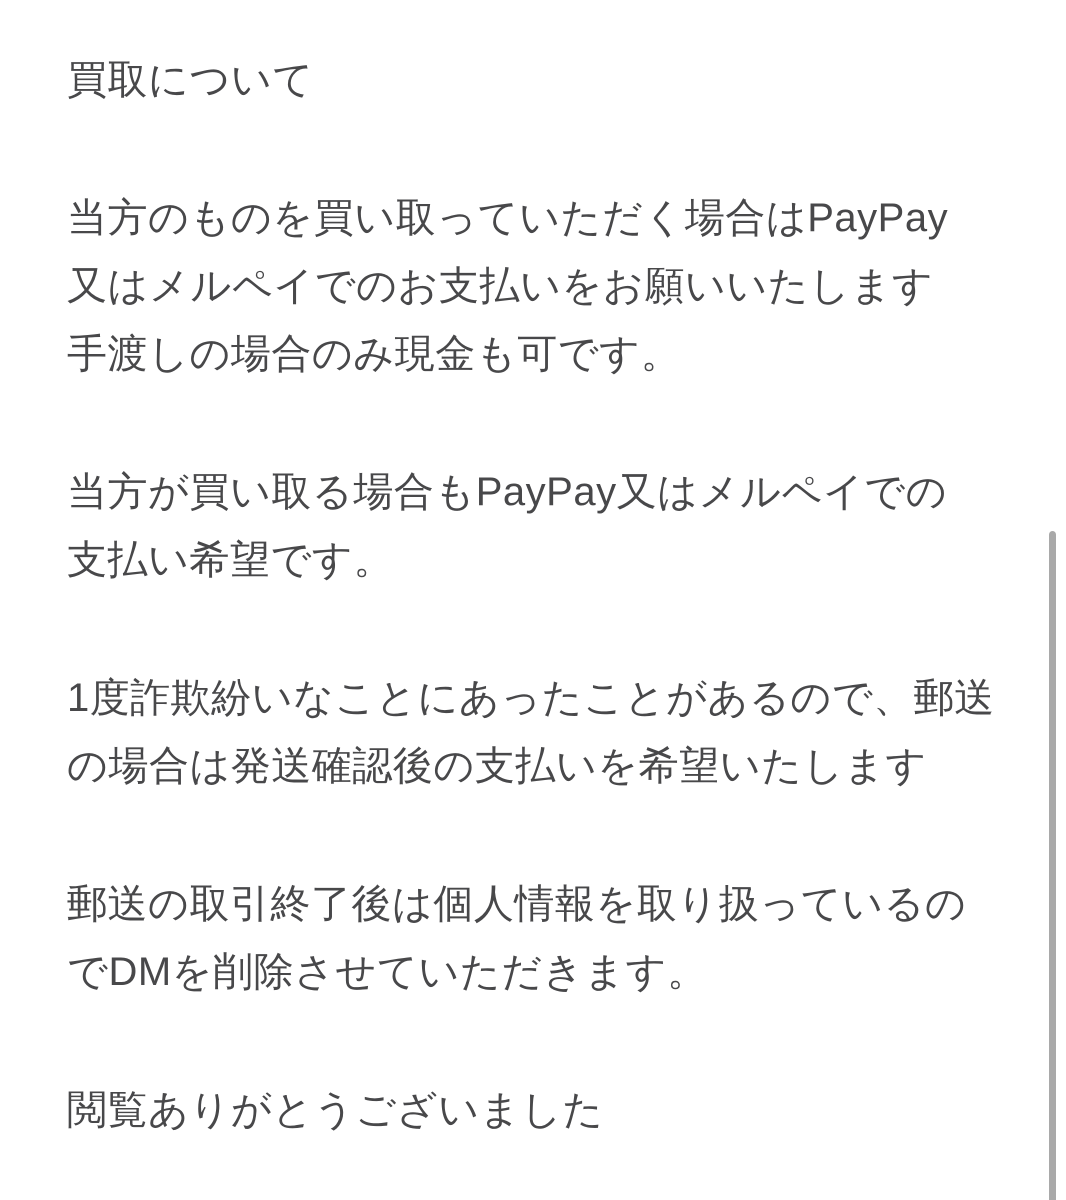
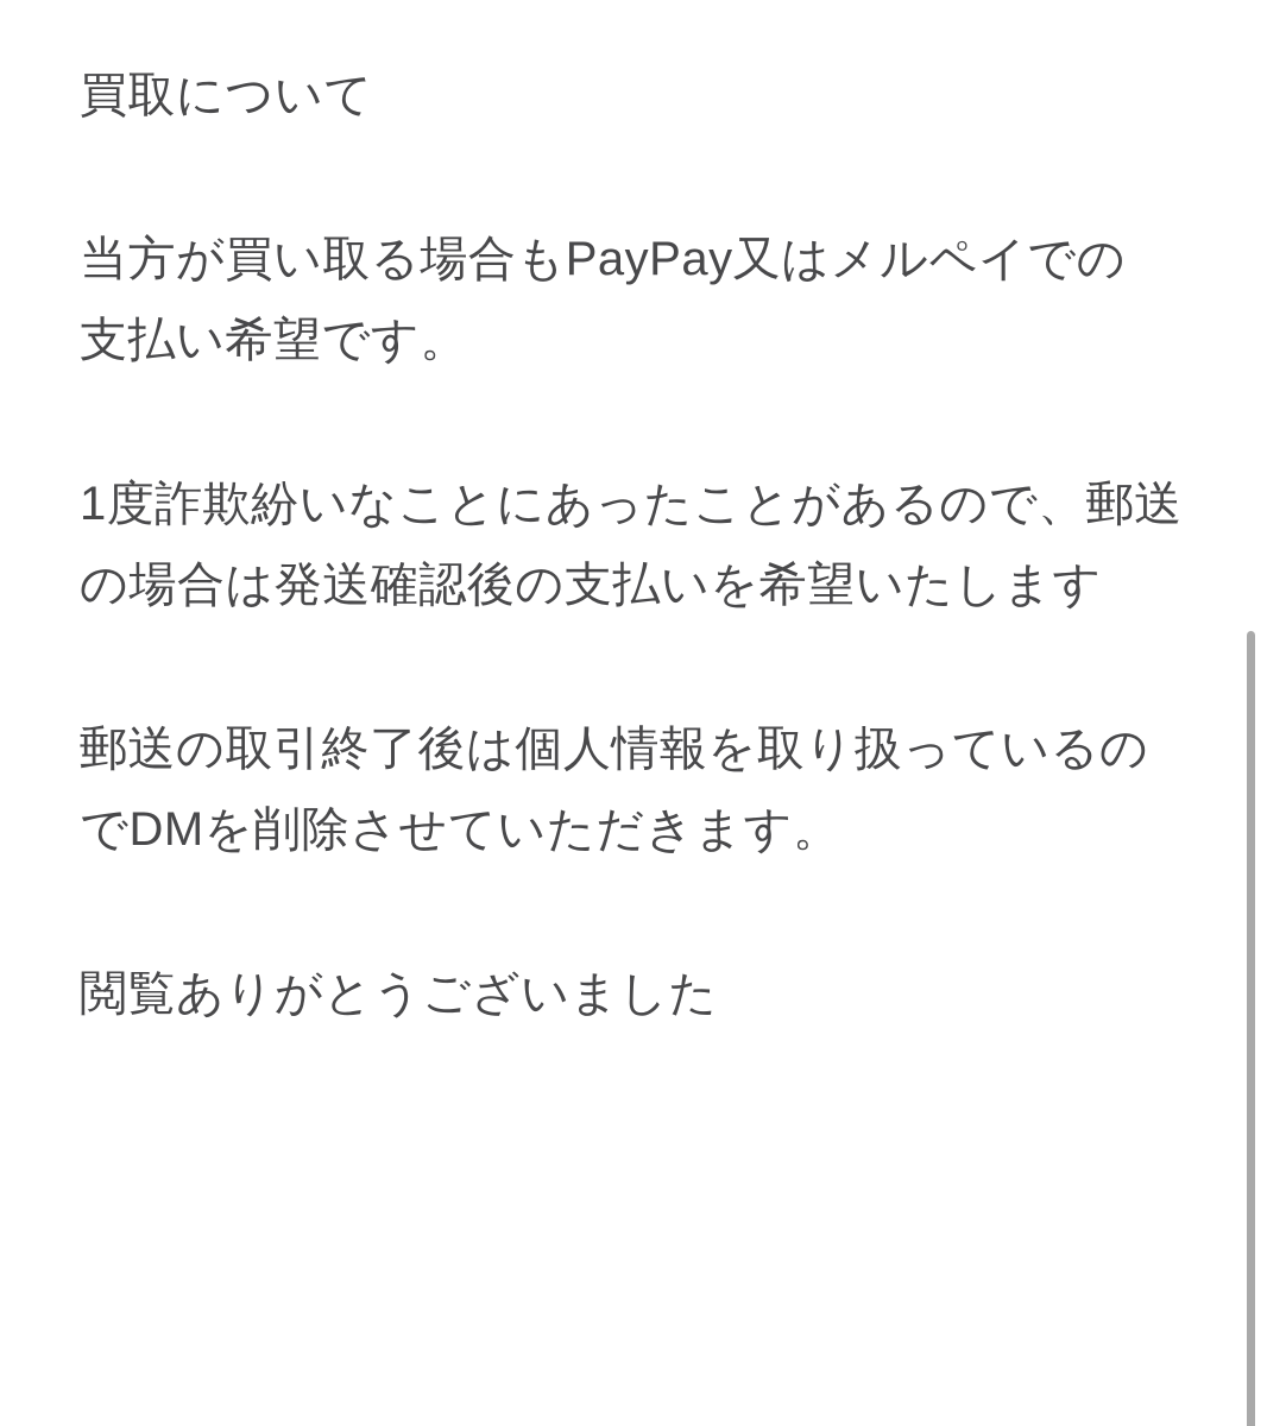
  買取について
- 当方のものを買い取っていただく場合はPayPay
- 又はメルペイでのお支払いをお願いいたします
- 手渡しの場合のみ現金も可です。
  当方が買い取る場合もPayPay又はメルペイでの
  支払い希望です。
  1度詐欺紛いなことにあったことがあるので、郵送
  の場合は発送確認後の支払いを希望いたします
  郵送の取引終了後は個人情報を取り扱っているの
  でDMを削除させていただきます。
  閲覧ありがとうございました
